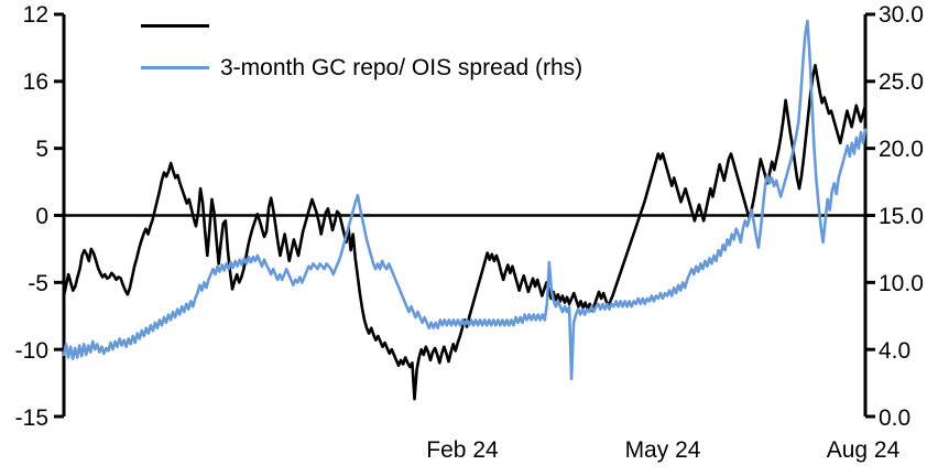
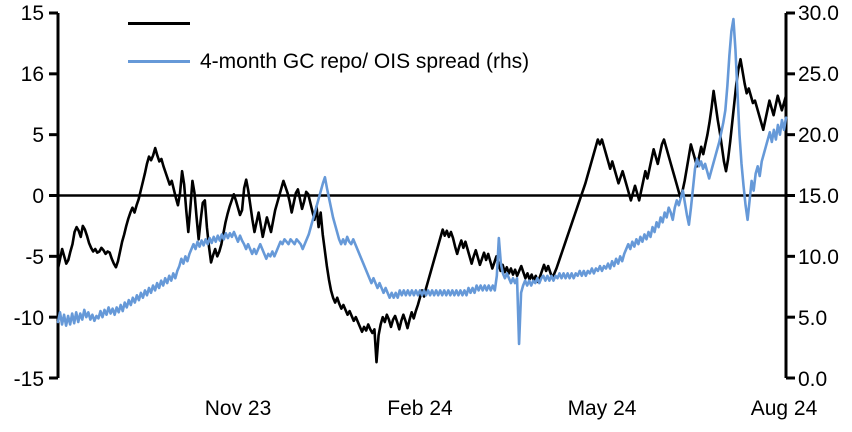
- 12
+ 15
  16
  5
  0
  -5
  -10
  -15
  30.0
  25.0
  20.0
  15.0
  10.0
- 4.0
+ 5.0
  0.0
+ Nov 23
  Feb 24
  May 24
  Aug 24
- 3-month GC repo/ OIS spread (rhs)
+ 4-month GC repo/ OIS spread (rhs)
